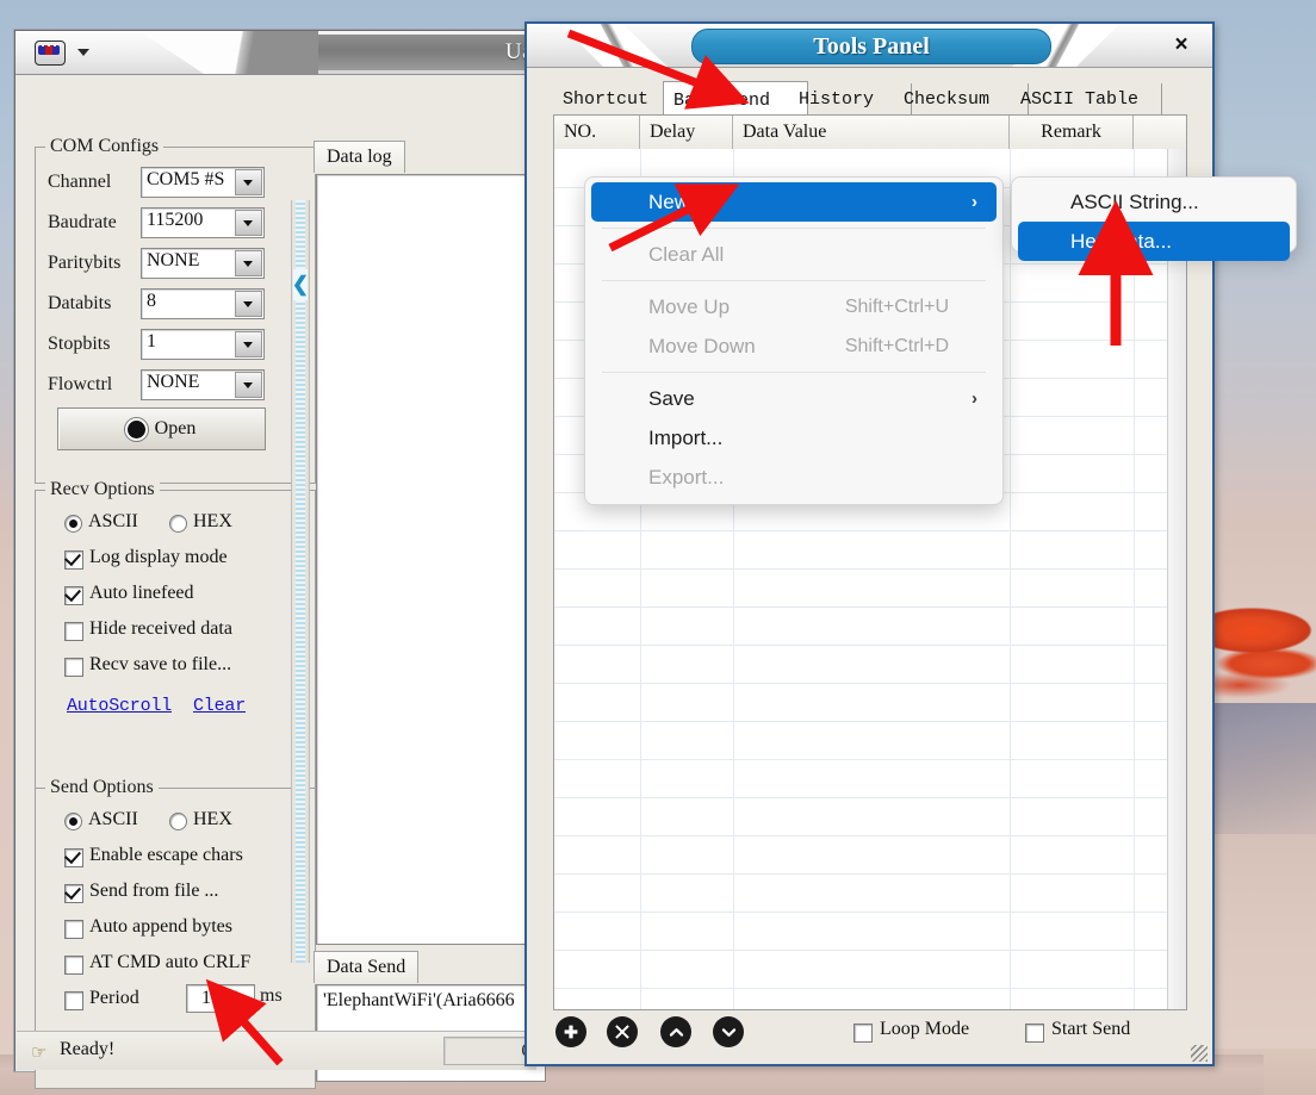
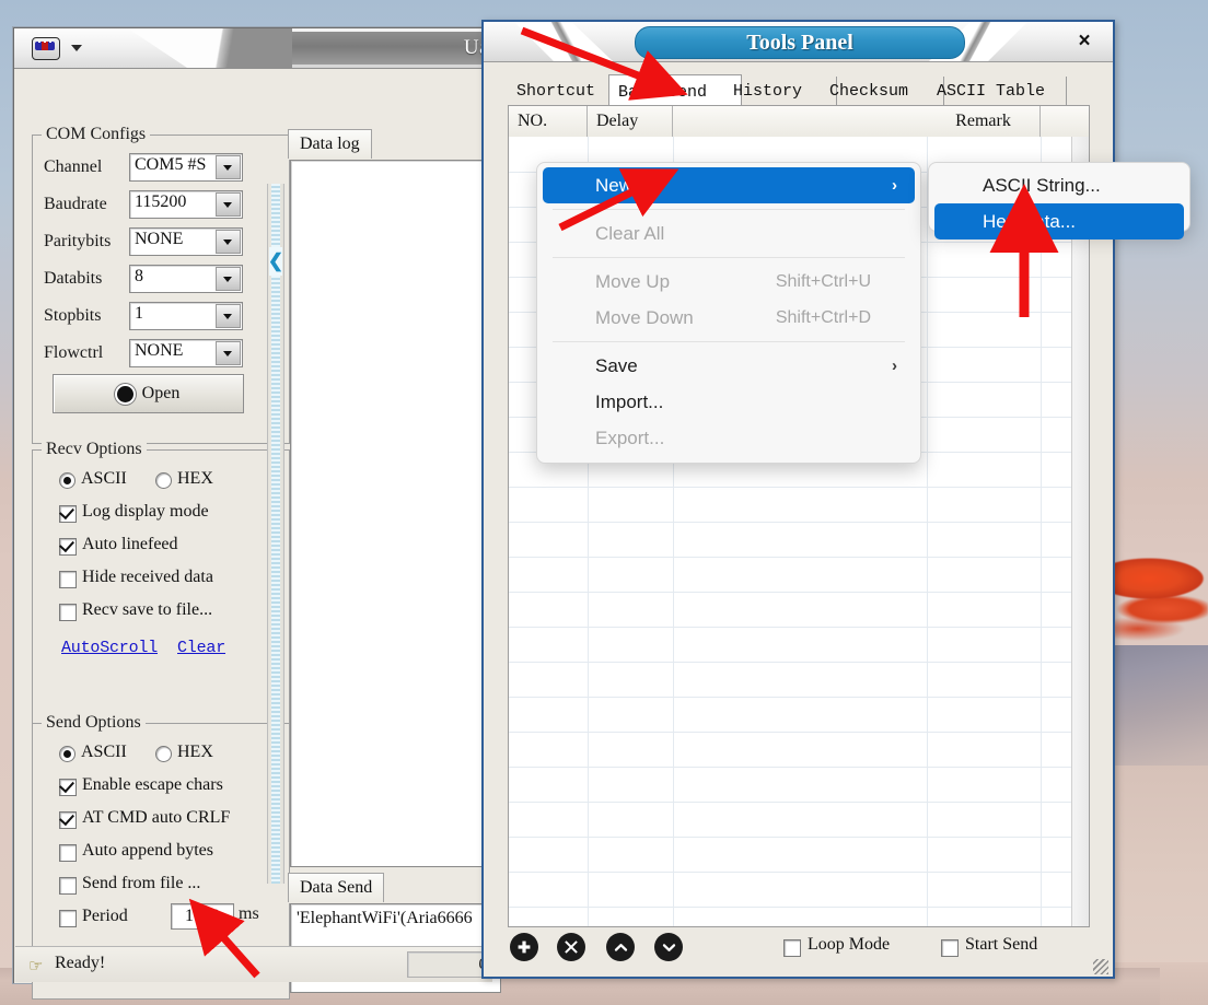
  COM Configs
  Channel
  COM5 #S
  Baudrate
  115200
  Paritybits
  NONE
  Databits
  8
  Stopbits
  1
  Flowctrl
  NONE
  Open
  Recv Options
  ASCII
  HEX
  Log display mode
  Auto linefeed
  Hide received data
  Recv save to file...
  AutoScroll
  Clear
  Send Options
  ASCII
  HEX
  Enable escape chars
- Send from file ...
+ AT CMD auto CRLF
  Auto append bytes
- AT CMD auto CRLF
+ Send from file ...
  Period
  1000
  ms
  ❮
  Data log
  Data Send
  'ElephantWiFi'(Aria6666
  ☞
  Ready!
  Tools Panel
  ×
  Shortcut
  BatchSend
  History
  Checksum
  ASCII Table
  NO.
  Delay
- Data Value
  Remark
  Loop Mode
  Start Send
  New
  ›
  Clear All
  Move Up
  Shift+Ctrl+U
  Move Down
  Shift+Ctrl+D
  Save
  ›
  Import...
  Export...
  ASCII String...
  Hex Data...
